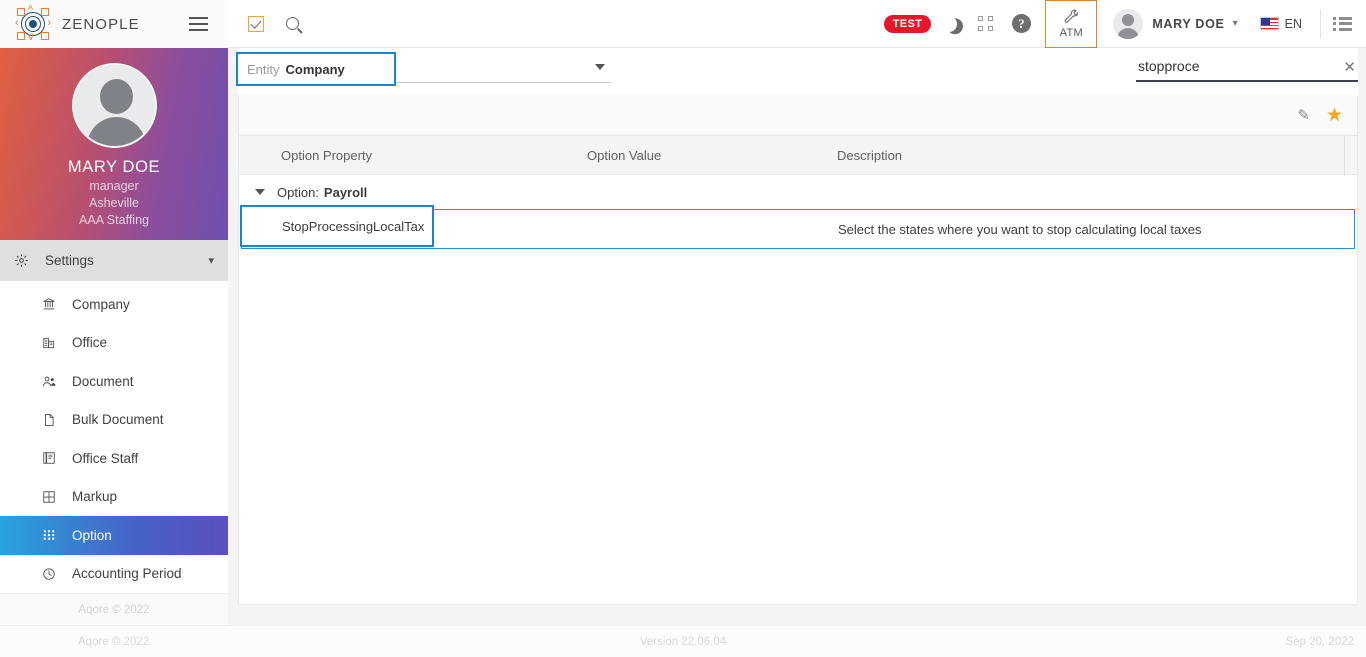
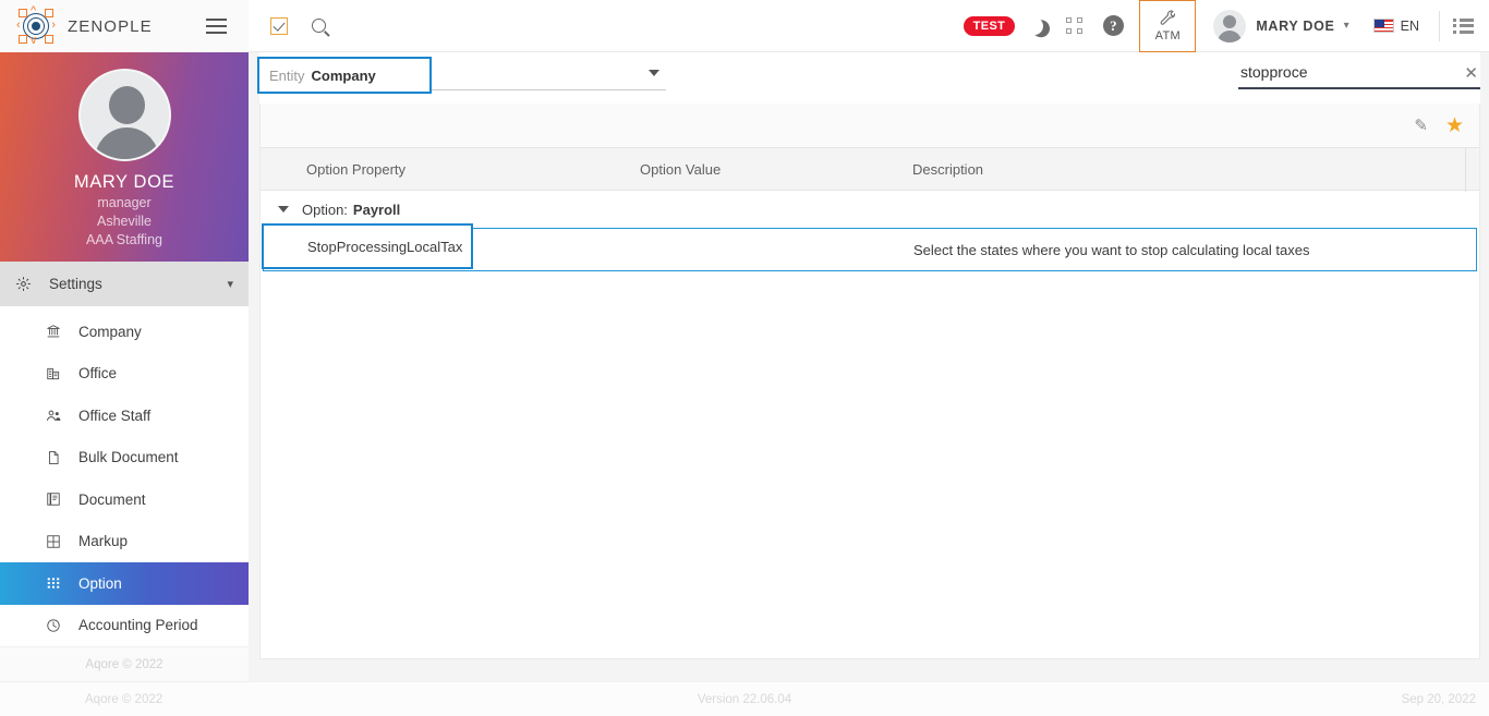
  ‹
  ›
  ^
  v
  ZENOPLE
  TEST
  ?
  ATM
  MARY DOE
  ▾
  EN
  MARY DOE
  manager
  Asheville
  AAA Staffing
  Settings
  ▾
  Company
  Office
- Document
+ Office Staff
  Bulk Document
- Office Staff
+ Document
  Markup
  Option
  Accounting Period
  Aqore © 2022
  Entity
  Company
  stopproce
  ✕
  ✎
  ★
  Option Property
  Option Value
  Description
  Option:
  Payroll
  StopProcessingLocalTax
  Select the states where you want to stop calculating local taxes
  Aqore © 2022
  Version 22.06.04
  Sep 20, 2022
